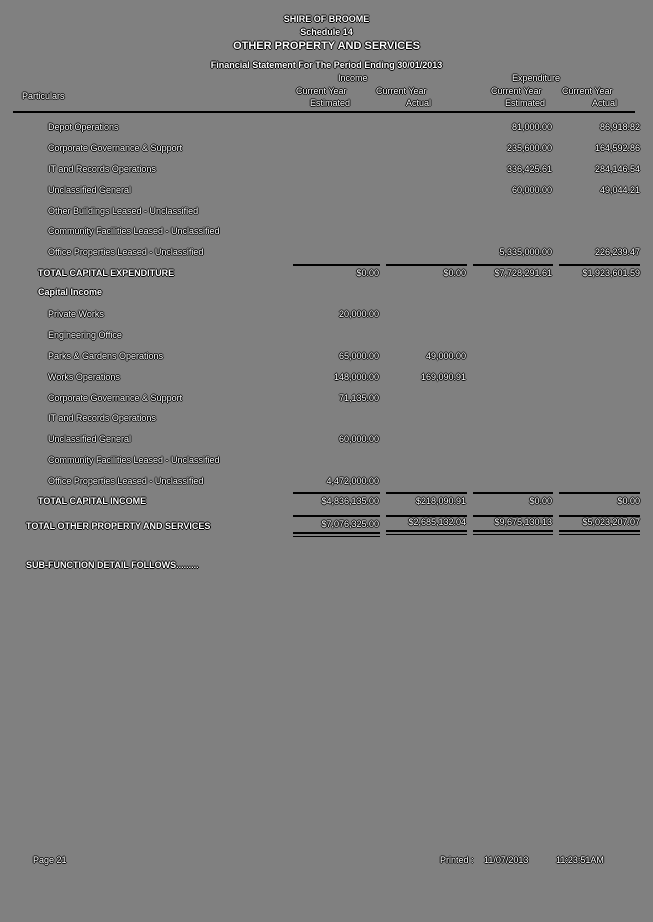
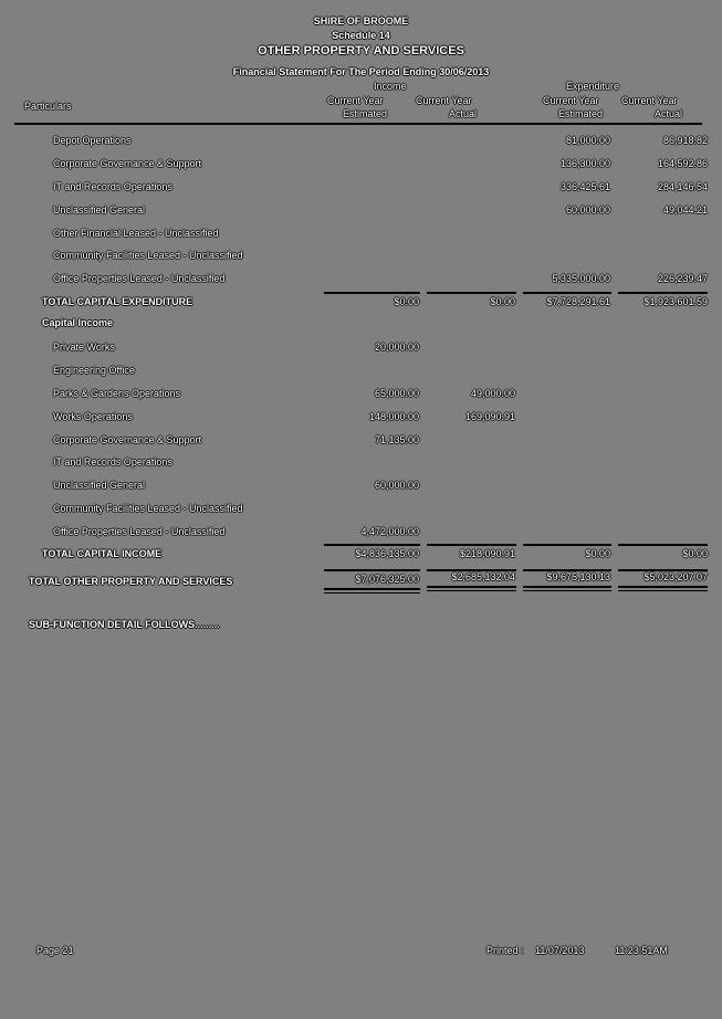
  SHIRE OF BROOME
  Schedule 14
  OTHER PROPERTY AND SERVICES
- Financial Statement For The Period Ending 30/01/2013
+ Financial Statement For The Period Ending 30/06/2013
  Particulars
  Income
  Expenditure
  Current Year
  Estimated
  Current Year
  Actual
  Current Year
  Estimated
  Current Year
  Actual
  Depot Operations
  81,000.00
  86,918.82
  Corporate Governance & Support
- 235,600.00
+ 136,300.00
  164,592.86
  IT and Records Operations
  336,425.61
  284,146.54
  Unclassified General
  60,000.00
  49,044.21
- Other Buildings Leased - Unclassified
+ Other Financial Leased - Unclassified
  Community Facilities Leased - Unclassified
  Office Properties Leased - Unclassified
  5,335,000.00
  226,239.47
  TOTAL CAPITAL EXPENDITURE
  $0.00
  $0.00
  $7,728,291.61
  $1,923,601.59
  Capital Income
  Private Works
  20,000.00
  Engineering Office
  Parks & Gardens Operations
  65,000.00
  49,000.00
  Works Operations
  148,000.00
  169,090.91
  Corporate Governance & Support
  71,135.00
  IT and Records Operations
  Unclassified General
  60,000.00
  Community Facilities Leased - Unclassified
  Office Properties Leased - Unclassified
  4,472,000.00
  TOTAL CAPITAL INCOME
  $4,836,135.00
  $218,090.91
  $0.00
  $0.00
  TOTAL OTHER PROPERTY AND SERVICES
  $7,076,325.00
  $2,685,132.04
  $9,675,130.13
  $5,023,207.07
  SUB-FUNCTION DETAIL FOLLOWS.........
  Page 21
  Printed :
  11/07/2013
  11:23:51AM
